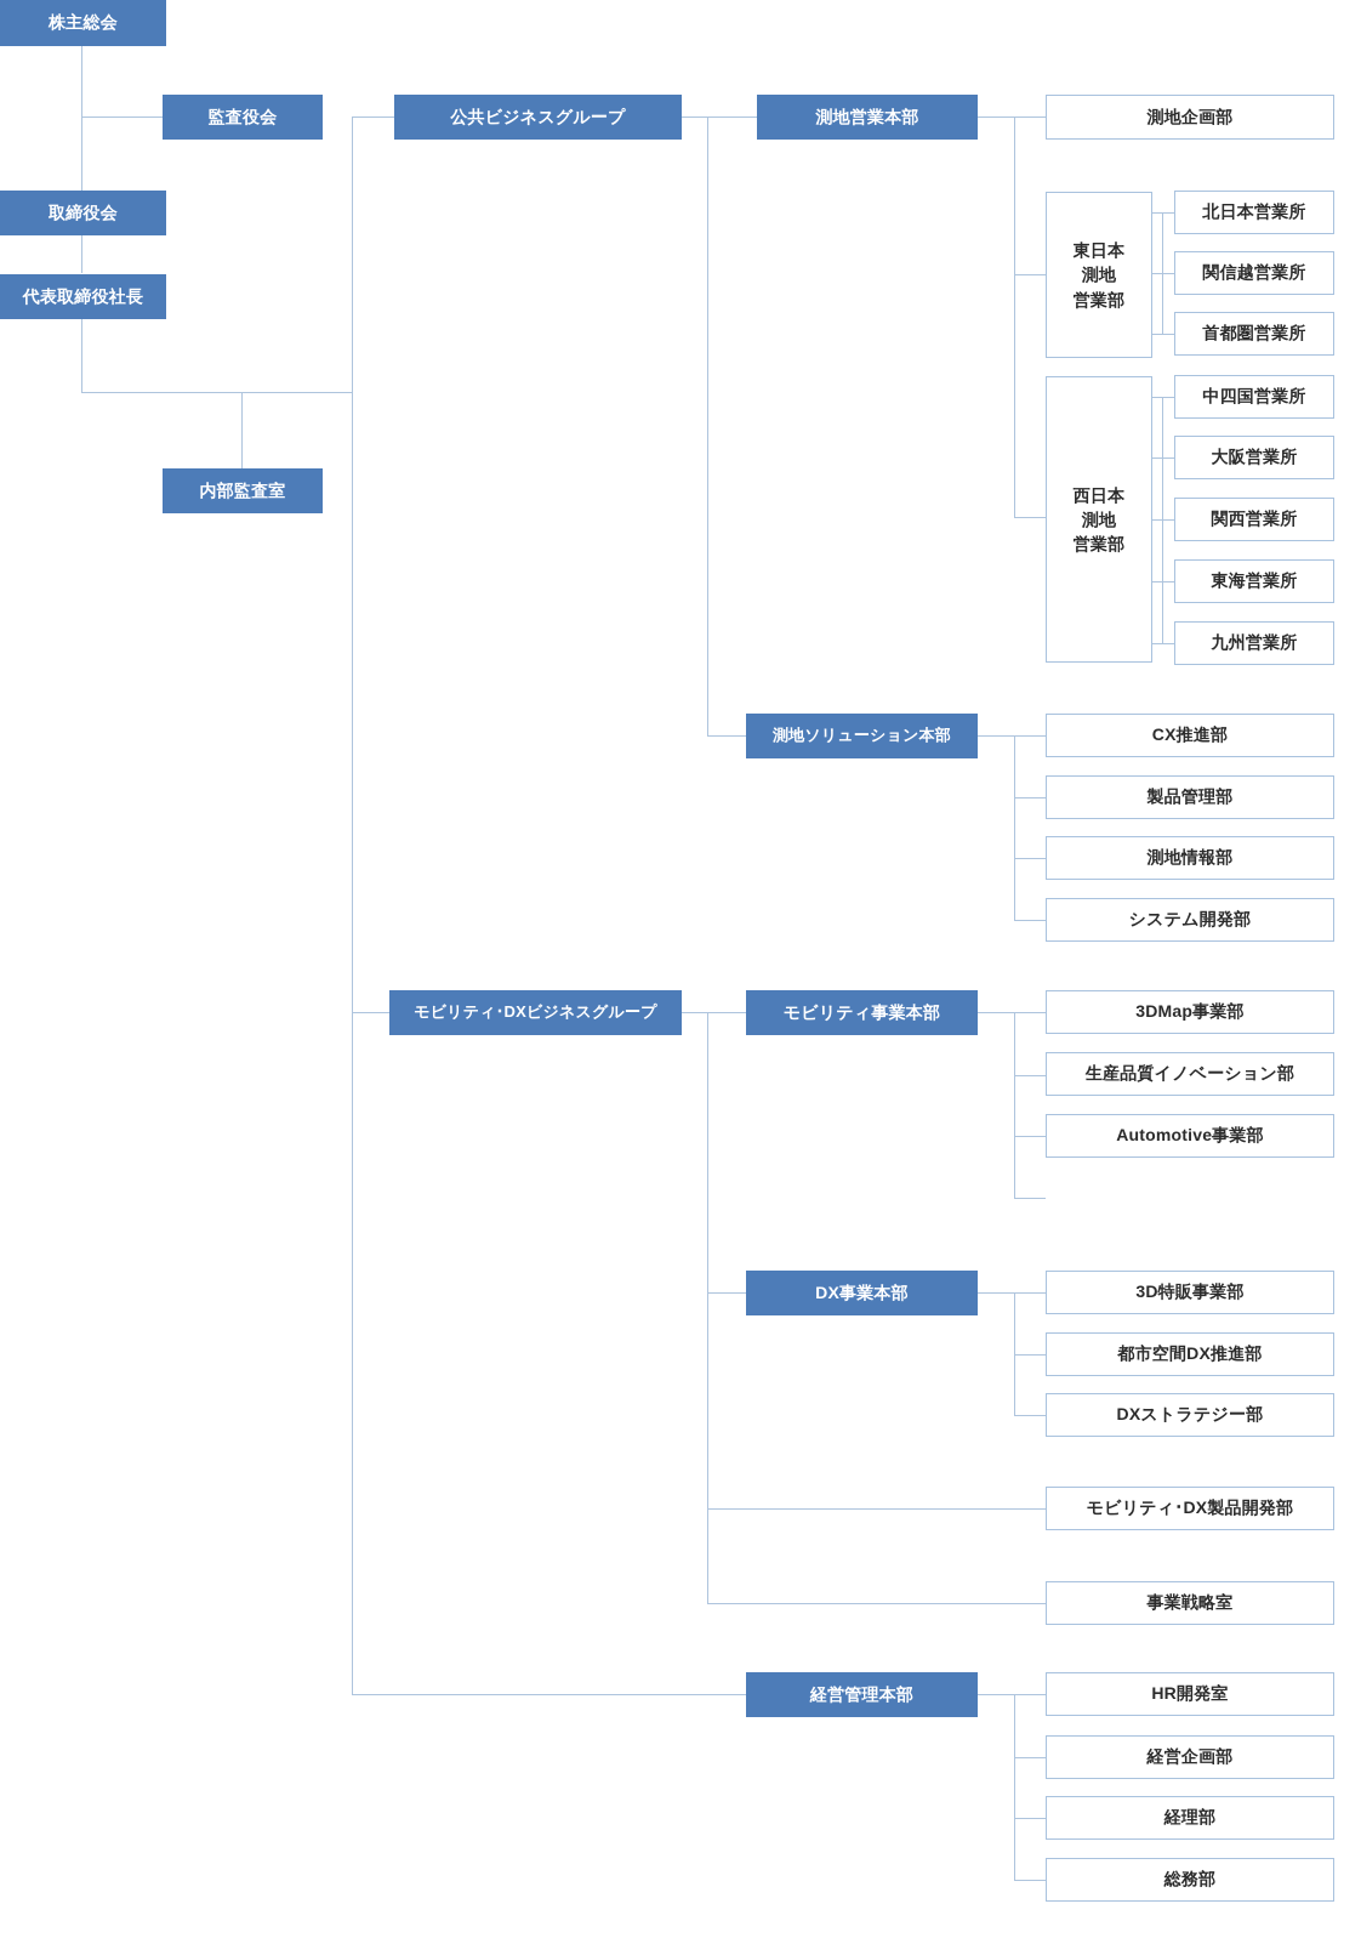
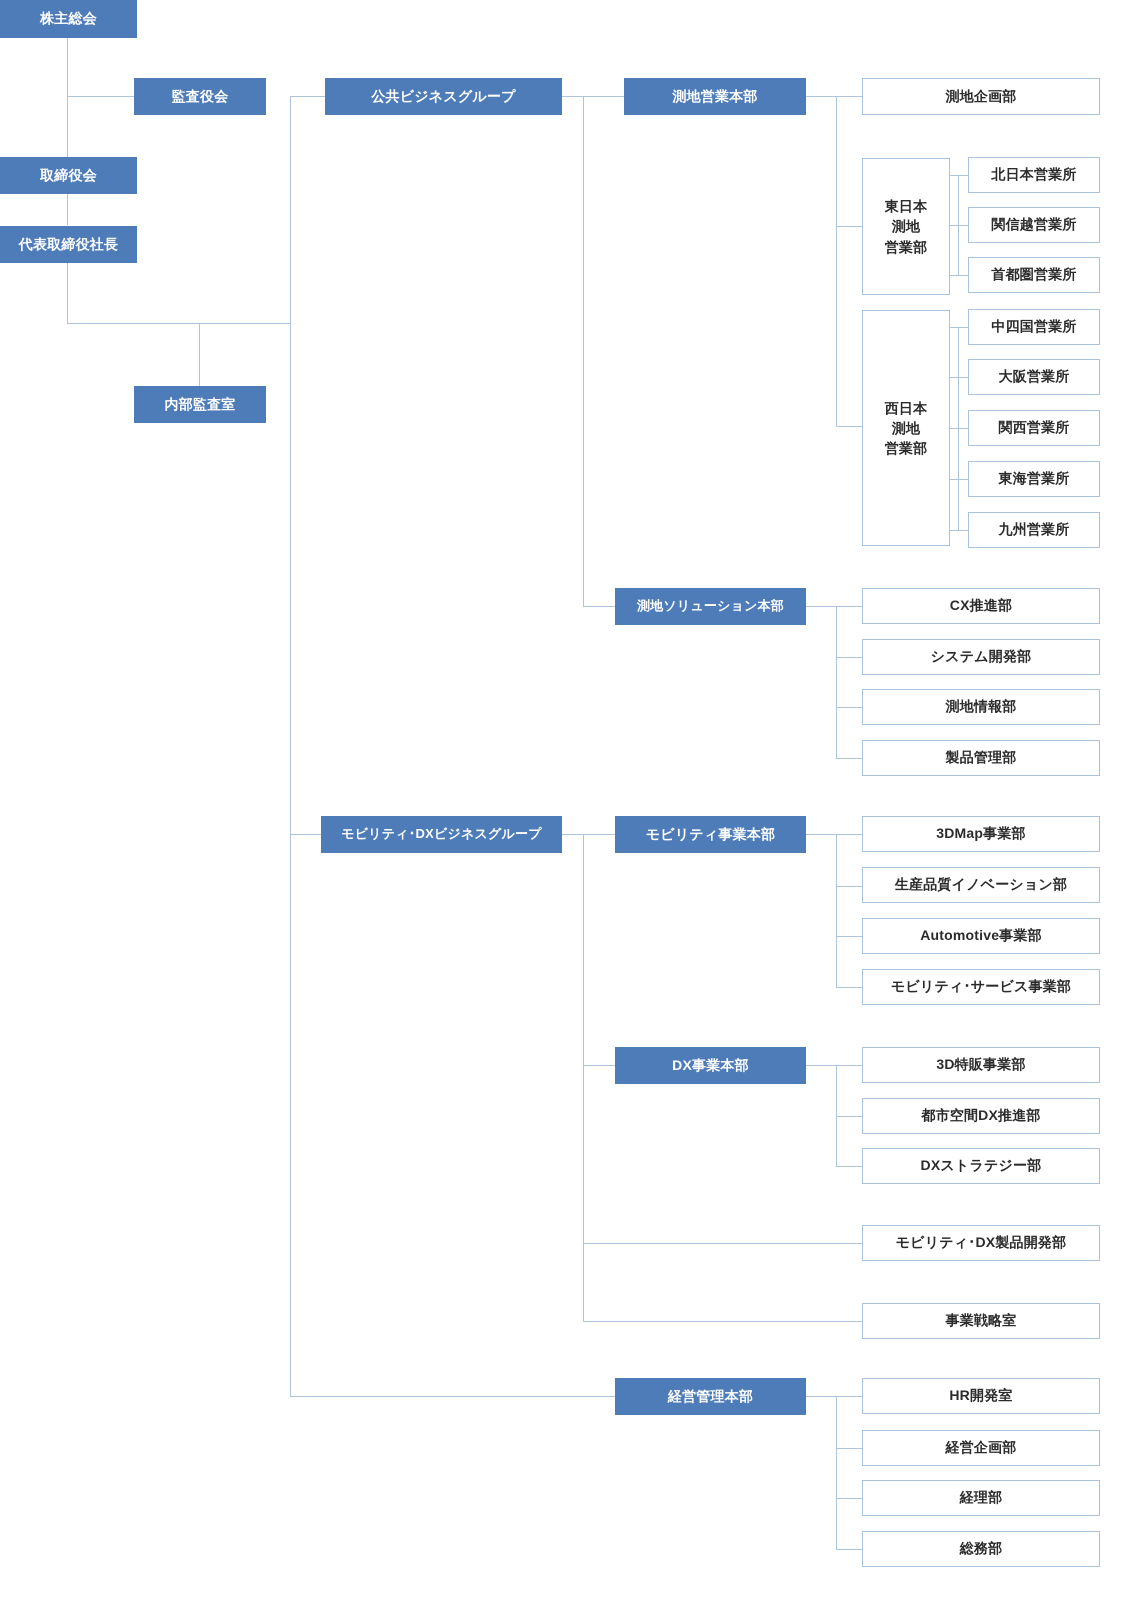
  株主総会
  監査役会
  取締役会
  代表取締役社長
  内部監査室
  公共ビジネスグループ
  モビリティ･DXビジネスグループ
  測地営業本部
  測地ソリューション本部
  モビリティ事業本部
  DX事業本部
  経営管理本部
  測地企画部
  東日本
  測地
  営業部
  西日本
  測地
  営業部
  北日本営業所
  関信越営業所
  首都圏営業所
  中四国営業所
  大阪営業所
  関西営業所
  東海営業所
  九州営業所
  CX推進部
- 製品管理部
+ システム開発部
  測地情報部
- システム開発部
+ 製品管理部
  3DMap事業部
  生産品質イノベーション部
  Automotive事業部
+ モビリティ･サービス事業部
  3D特販事業部
  都市空間DX推進部
  DXストラテジー部
  モビリティ･DX製品開発部
  事業戦略室
  HR開発室
  経営企画部
  経理部
  総務部
